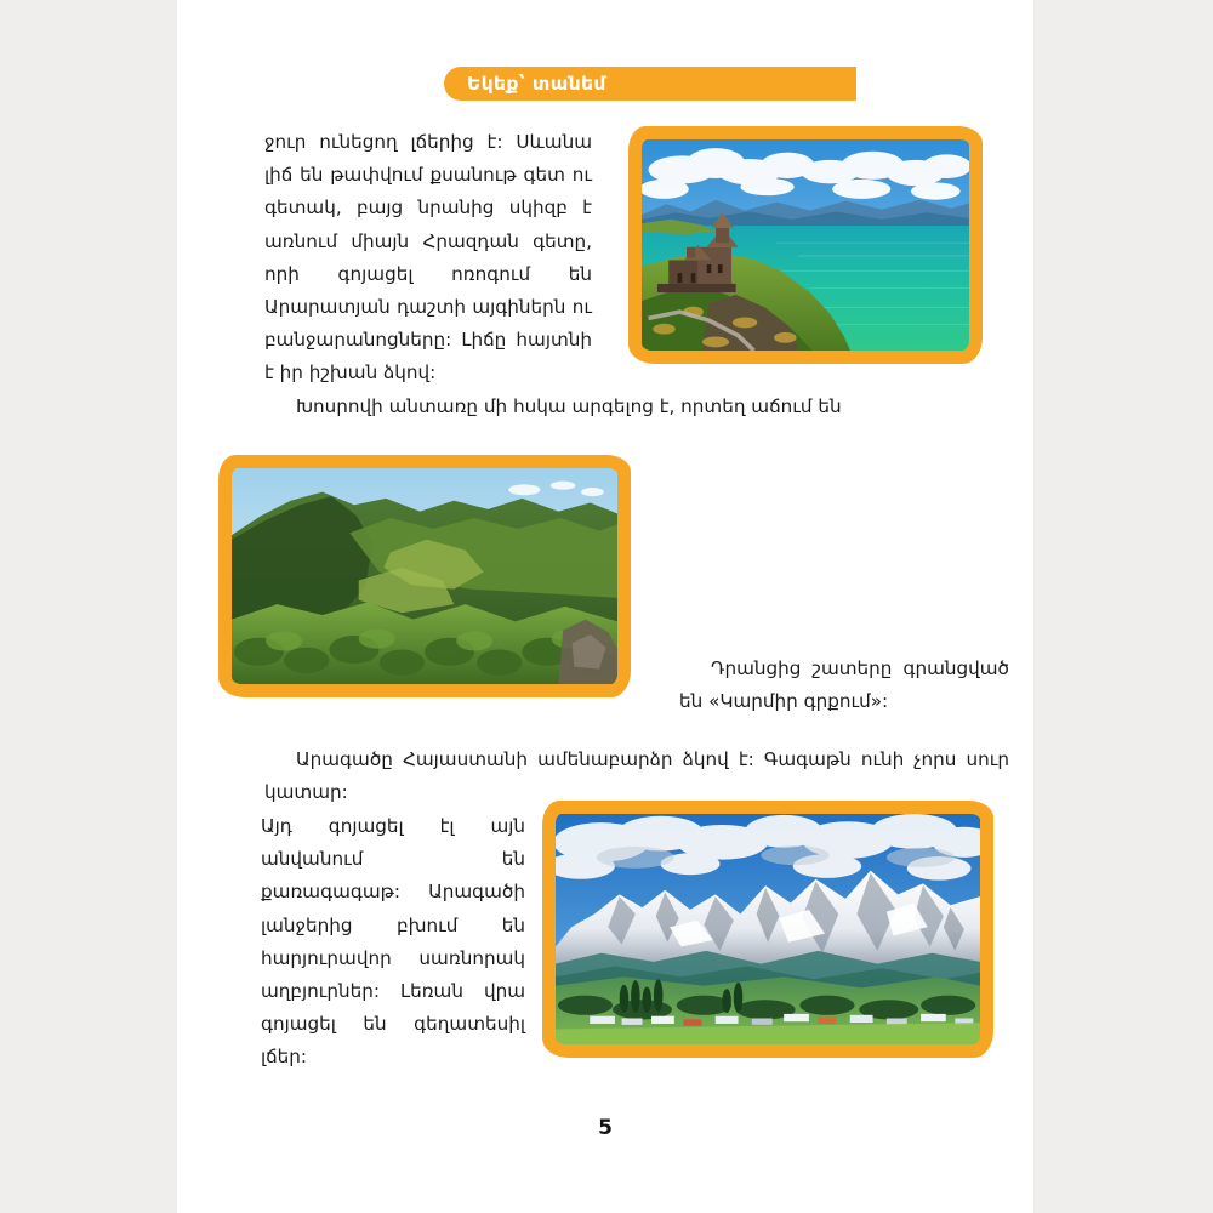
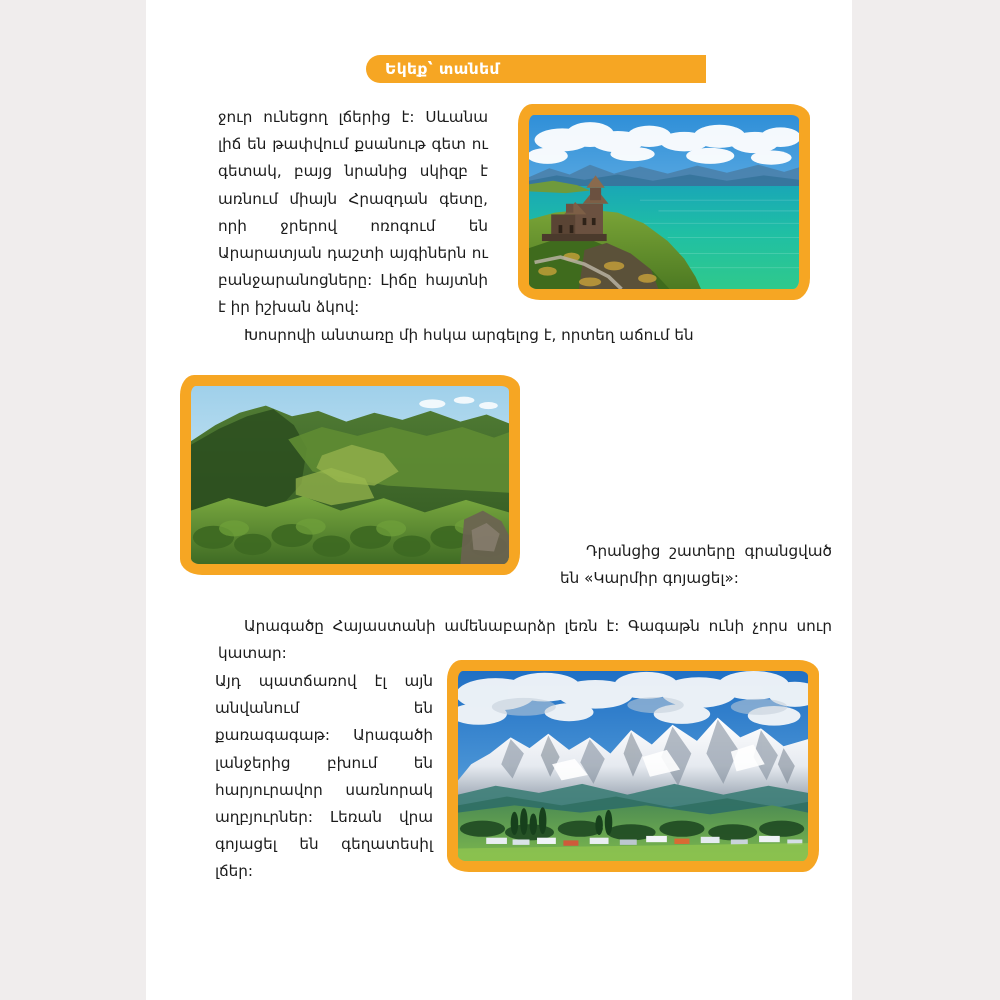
  Եկեք՝ տանեմ
- ջուր ունեցող լճերից է: Սևանա լիճ են թափվում քսանութ գետ ու գետակ, բայց նրանից սկիզբ է առնում միայն Հրազդան գետը, որի գոյացել ոռոգում են Արարատյան դաշտի այգիներն ու բանջարանոցները: Լիճը հայտնի է իր իշխան ձկով:
+ ջուր ունեցող լճերից է: Սևանա լիճ են թափվում քսանութ գետ ու գետակ, բայց նրանից սկիզբ է առնում միայն Հրազդան գետը, որի ջրերով ոռոգում են Արարատյան դաշտի այգիներն ու բանջարանոցները: Լիճը հայտնի է իր իշխան ձկով:
  Խոսրովի անտառը մի հսկա արգելոց է, որտեղ աճում են
- Դրանցից շատերը գրանցված են «Կարմիր գրքում»:
+ Դրանցից շատերը գրանցված են «Կարմիր գոյացել»:
- Արագածը Հայաստանի ամենաբարձր ձկով է: Գագաթն ունի չորս սուր կատար:
+ Արագածը Հայաստանի ամենաբարձր լեռն է: Գագաթն ունի չորս սուր կատար:
- Այդ գոյացել էլ այն անվանում են քառագագաթ: Արագածի լանջերից բխում են հարյուրավոր սառնորակ աղբյուրներ: Լեռան վրա գոյացել են գեղատեսիլ լճեր:
+ Այդ պատճառով էլ այն անվանում են քառագագաթ: Արագածի լանջերից բխում են հարյուրավոր սառնորակ աղբյուրներ: Լեռան վրա գոյացել են գեղատեսիլ լճեր:
- 5
